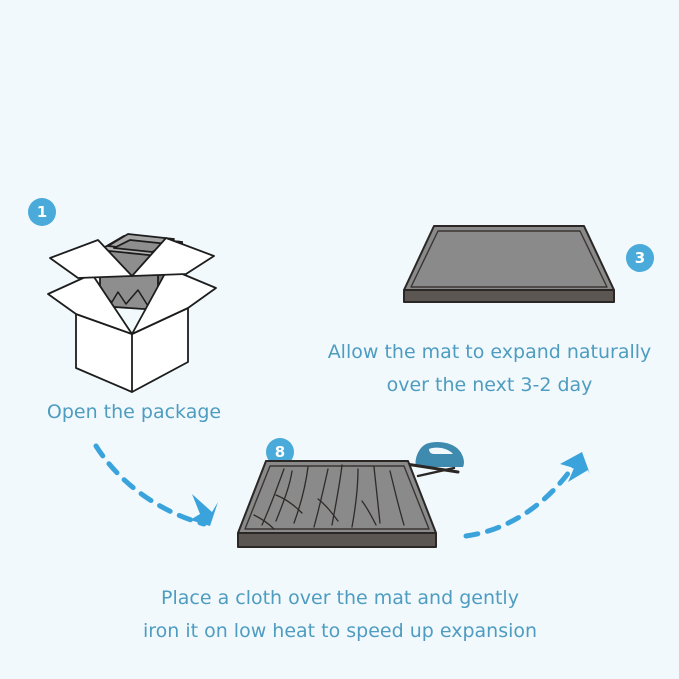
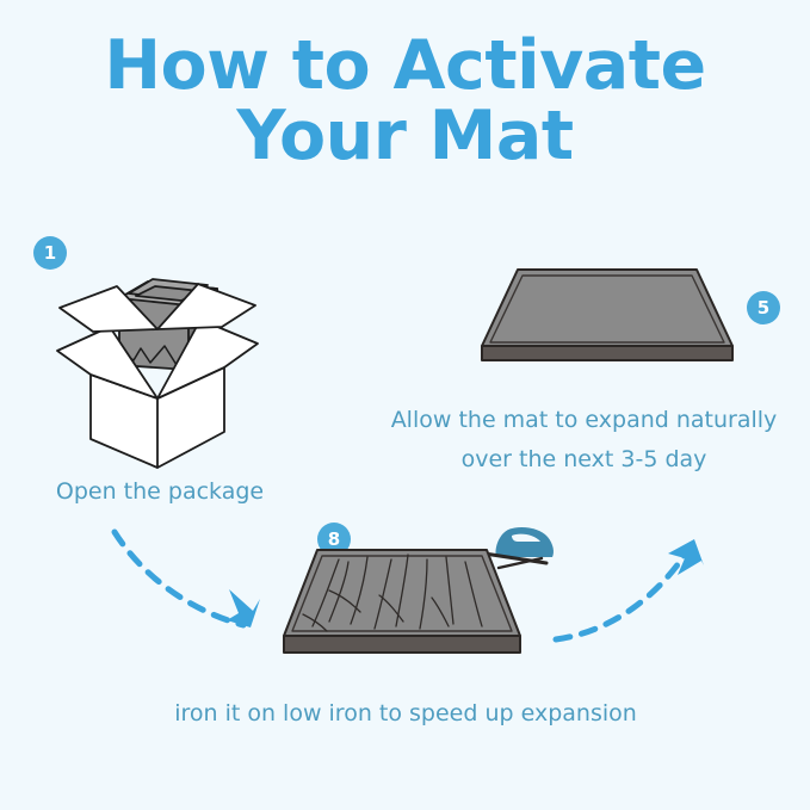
+ How to Activate
+ Your Mat
  1
  Open the package
- 3
+ 5
  Allow the mat to expand naturally
- over the next 3-2 day
+ over the next 3-5 day
  8
- Place a cloth over the mat and gently
- iron it on low heat to speed up expansion
+ iron it on low iron to speed up expansion
